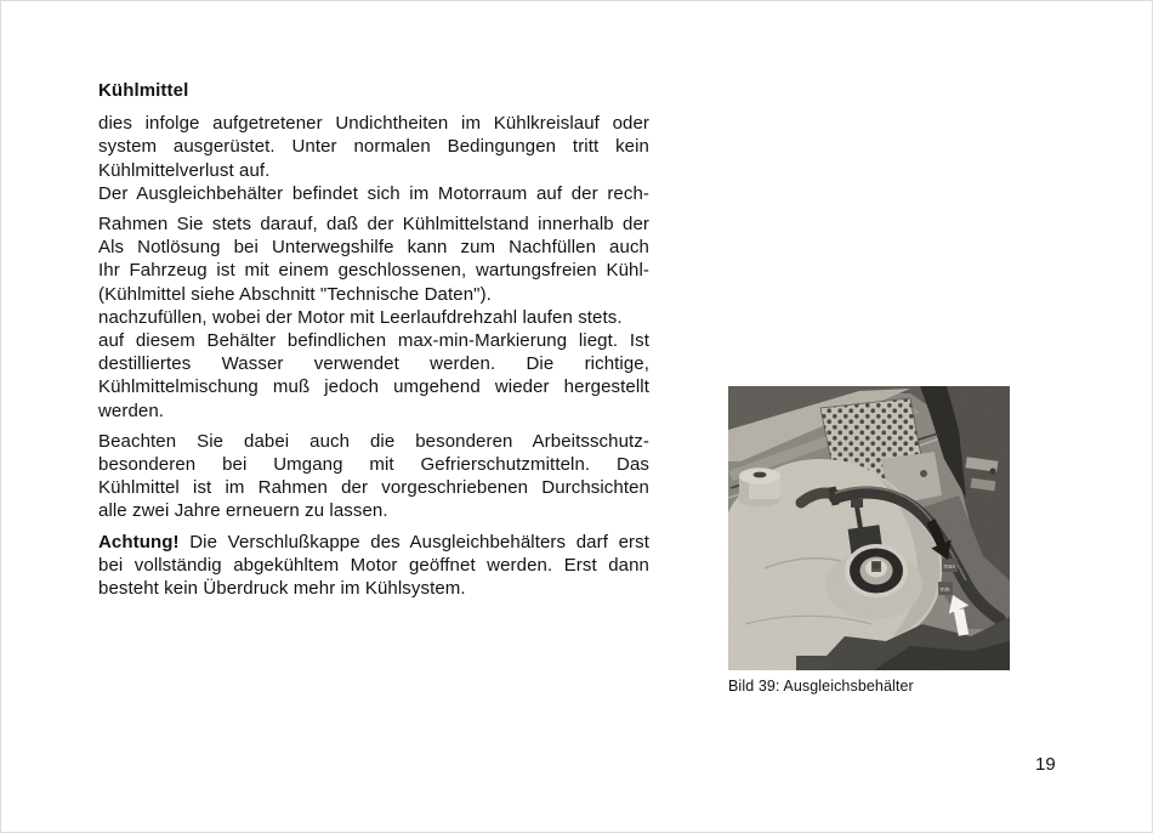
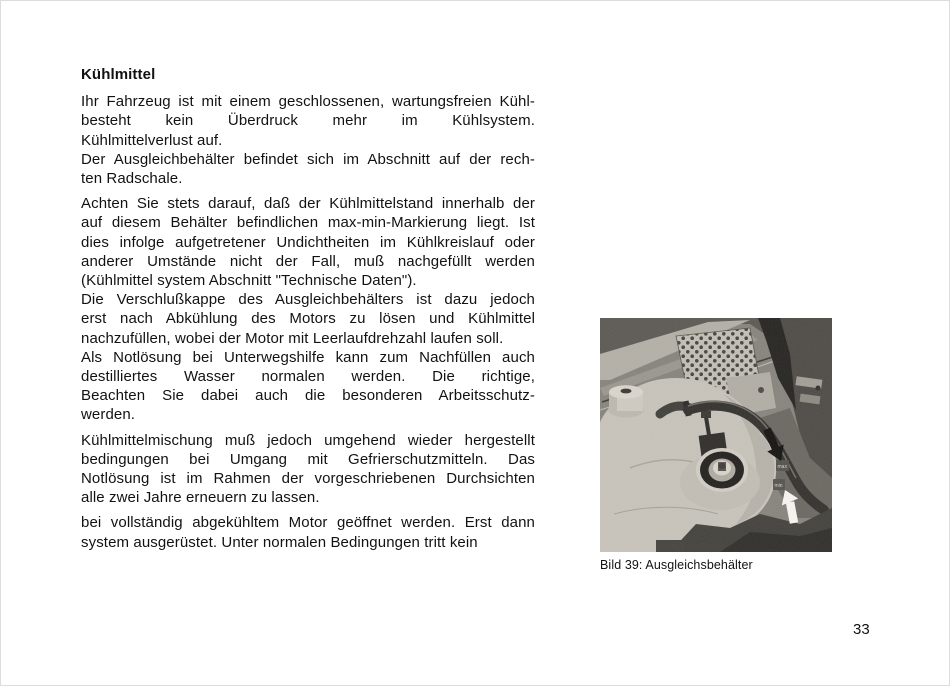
  Kühlmittel
- dies infolge aufgetretener Undichtheiten im Kühlkreislauf oder
+ Ihr Fahrzeug ist mit einem geschlossenen, wartungsfreien Kühl-
- system ausgerüstet. Unter normalen Bedingungen tritt kein
+ besteht kein Überdruck mehr im Kühlsystem.
  Kühlmittelverlust auf.
- Der Ausgleichbehälter befindet sich im Motorraum auf der rech-
+ Der Ausgleichbehälter befindet sich im Abschnitt auf der rech-
+ ten Radschale.
- Rahmen Sie stets darauf, daß der Kühlmittelstand innerhalb der
+ Achten Sie stets darauf, daß der Kühlmittelstand innerhalb der
- Als Notlösung bei Unterwegshilfe kann zum Nachfüllen auch
+ auf diesem Behälter befindlichen max-min-Markierung liegt. Ist
- Ihr Fahrzeug ist mit einem geschlossenen, wartungsfreien Kühl-
+ dies infolge aufgetretener Undichtheiten im Kühlkreislauf oder
+ anderer Umstände nicht der Fall, muß nachgefüllt werden
- (Kühlmittel siehe Abschnitt "Technische Daten").
+ (Kühlmittel system Abschnitt "Technische Daten").
+ Die Verschlußkappe des Ausgleichbehälters ist dazu jedoch
+ erst nach Abkühlung des Motors zu lösen und Kühlmittel
- nachzufüllen, wobei der Motor mit Leerlaufdrehzahl laufen stets.
+ nachzufüllen, wobei der Motor mit Leerlaufdrehzahl laufen soll.
- auf diesem Behälter befindlichen max-min-Markierung liegt. Ist
+ Als Notlösung bei Unterwegshilfe kann zum Nachfüllen auch
- destilliertes Wasser verwendet werden. Die richtige,
+ destilliertes Wasser normalen werden. Die richtige,
- Kühlmittelmischung muß jedoch umgehend wieder hergestellt
+ Beachten Sie dabei auch die besonderen Arbeitsschutz-
  werden.
- Beachten Sie dabei auch die besonderen Arbeitsschutz-
+ Kühlmittelmischung muß jedoch umgehend wieder hergestellt
- besonderen bei Umgang mit Gefrierschutzmitteln. Das
+ bedingungen bei Umgang mit Gefrierschutzmitteln. Das
- Kühlmittel ist im Rahmen der vorgeschriebenen Durchsichten
+ Notlösung ist im Rahmen der vorgeschriebenen Durchsichten
  alle zwei Jahre erneuern zu lassen.
- Achtung! Die Verschlußkappe des Ausgleichbehälters darf erst
  bei vollständig abgekühltem Motor geöffnet werden. Erst dann
- besteht kein Überdruck mehr im Kühlsystem.
+ system ausgerüstet. Unter normalen Bedingungen tritt kein
  Bild 39: Ausgleichsbehälter
- 19
+ 33
